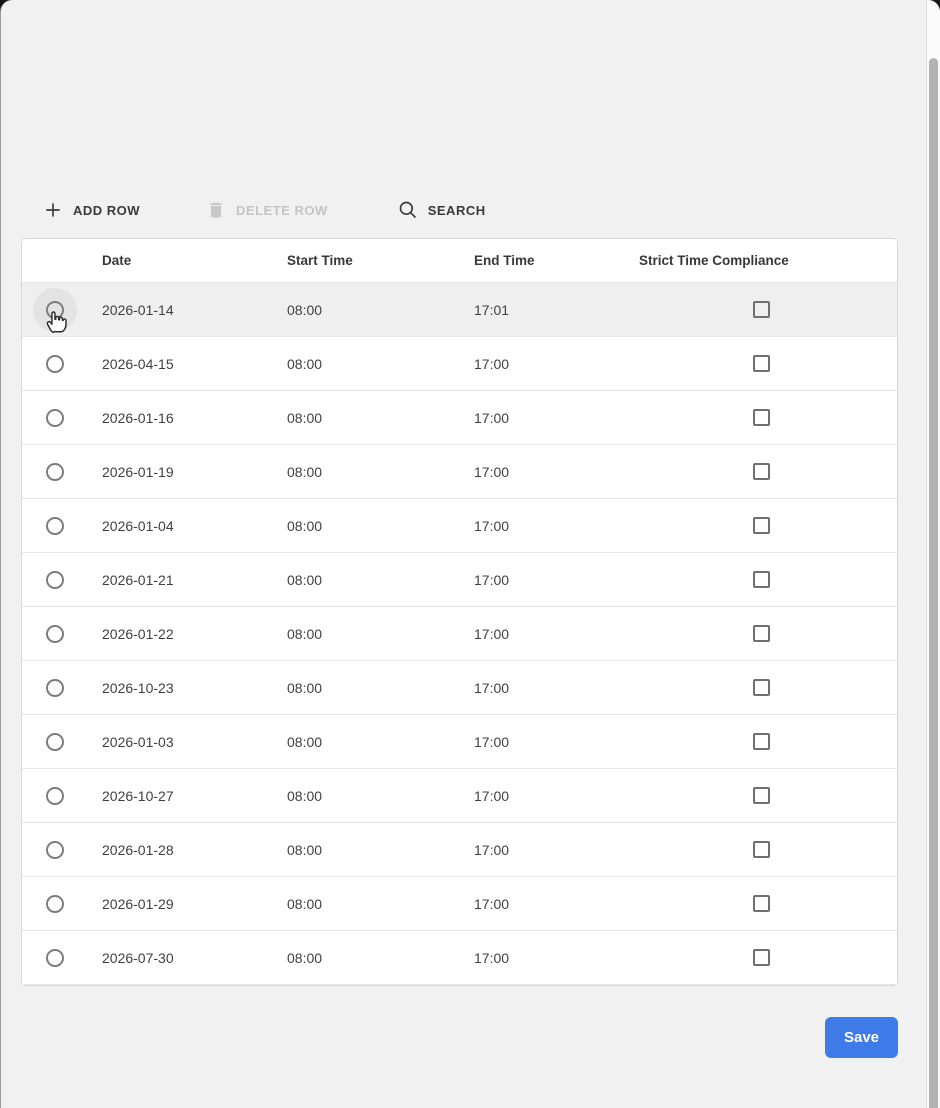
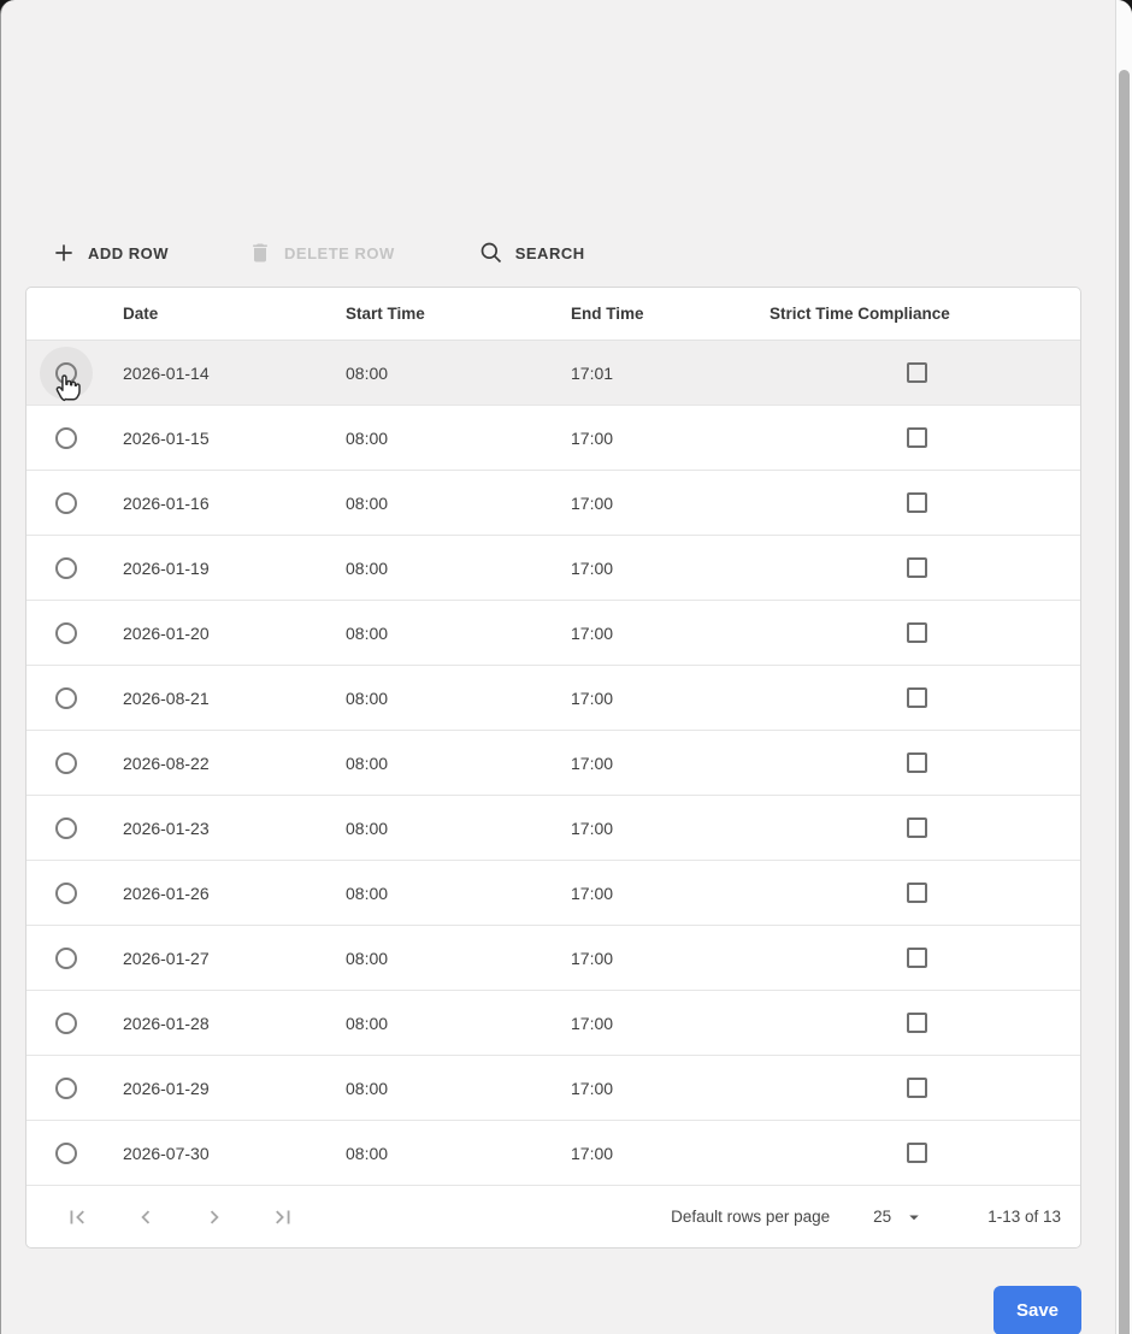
  ADD ROW
  DELETE ROW
  SEARCH
  Date
  Start Time
  End Time
  Strict Time Compliance
  2026-01-14
  08:00
  17:01
- 2026-04-15
+ 2026-01-15
  08:00
  17:00
  2026-01-16
  08:00
  17:00
  2026-01-19
  08:00
  17:00
- 2026-01-04
+ 2026-01-20
  08:00
  17:00
- 2026-01-21
+ 2026-08-21
  08:00
  17:00
- 2026-01-22
+ 2026-08-22
  08:00
  17:00
- 2026-10-23
+ 2026-01-23
  08:00
  17:00
- 2026-01-03
+ 2026-01-26
  08:00
  17:00
- 2026-10-27
+ 2026-01-27
  08:00
  17:00
  2026-01-28
  08:00
  17:00
  2026-01-29
  08:00
  17:00
  2026-07-30
  08:00
  17:00
+ Default rows per page
+ 25
+ 1-13 of 13
  Save
